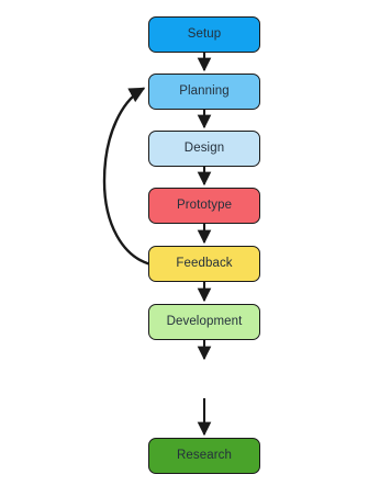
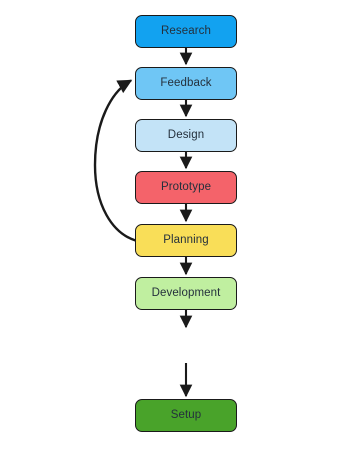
- Setup
+ Research
- Planning
+ Feedback
  Design
  Prototype
- Feedback
+ Planning
  Development
- Research
+ Setup
